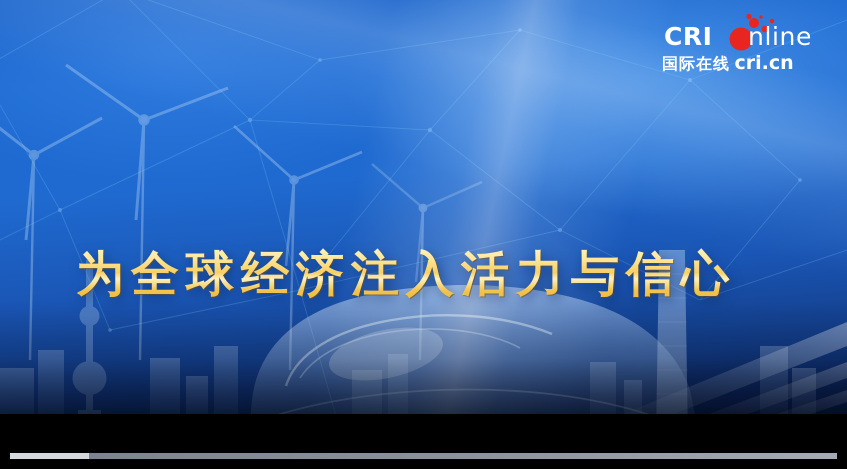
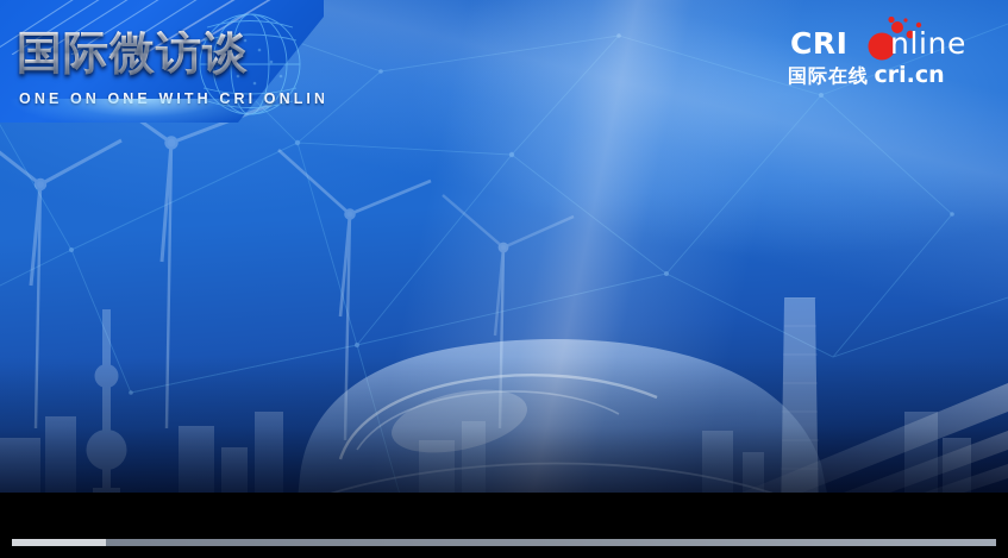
+ 国际微访谈
  CRI
  nline
  国际在线 cri.cn
- 为全球经济注入活力与信心
